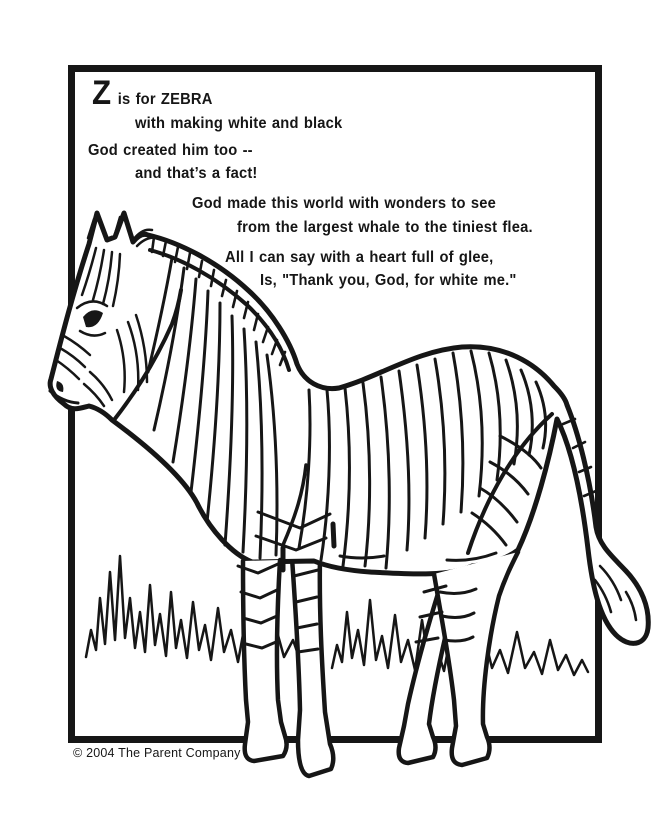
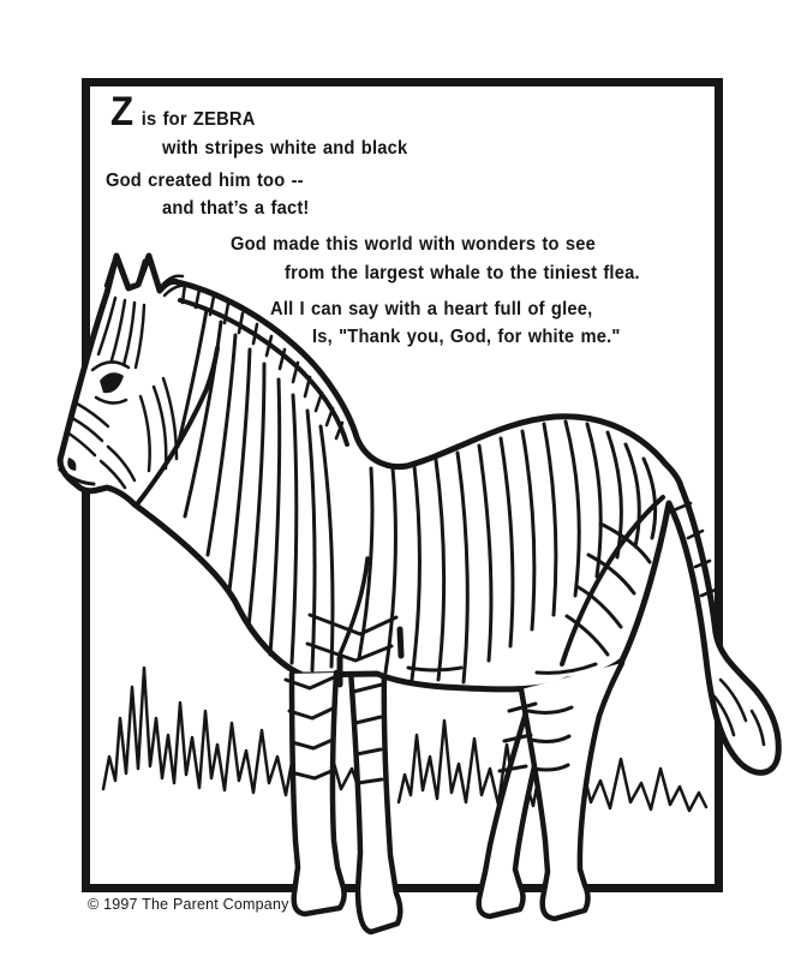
  Z is for ZEBRA
- with making white and black
+ with stripes white and black
  God created him too --
  and that’s a fact!
  God made this world with wonders to see
  from the largest whale to the tiniest flea.
  All I can say with a heart full of glee,
  Is, "Thank you, God, for white me."
- © 2004 The Parent Company
+ © 1997 The Parent Company
